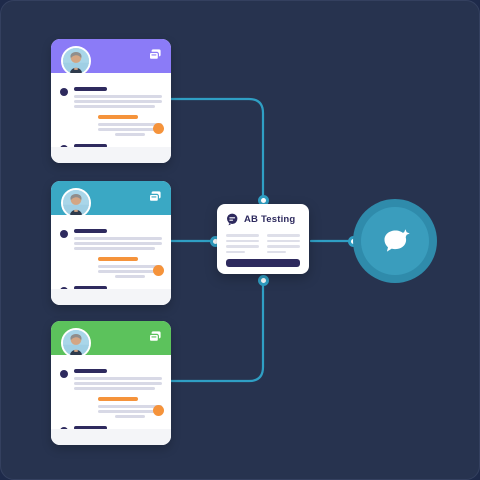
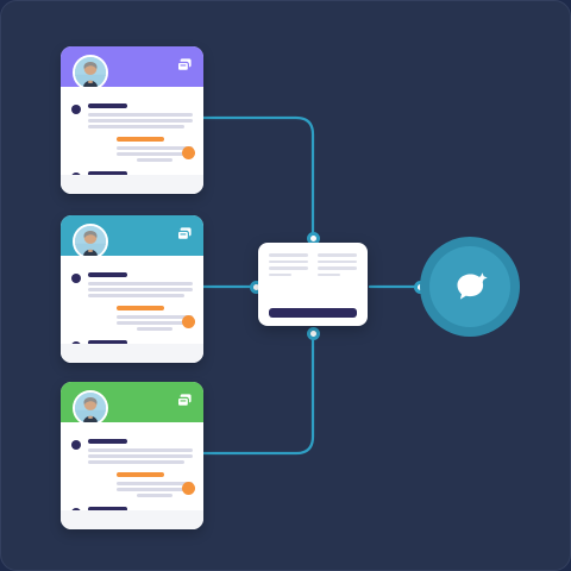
- AB Testing
